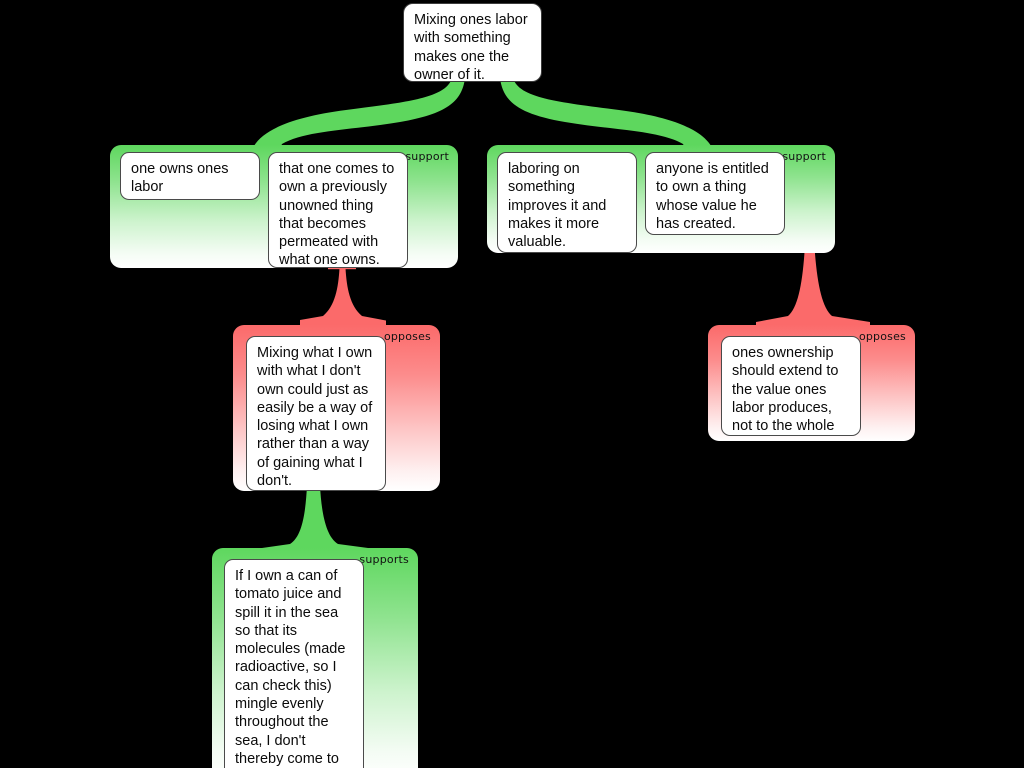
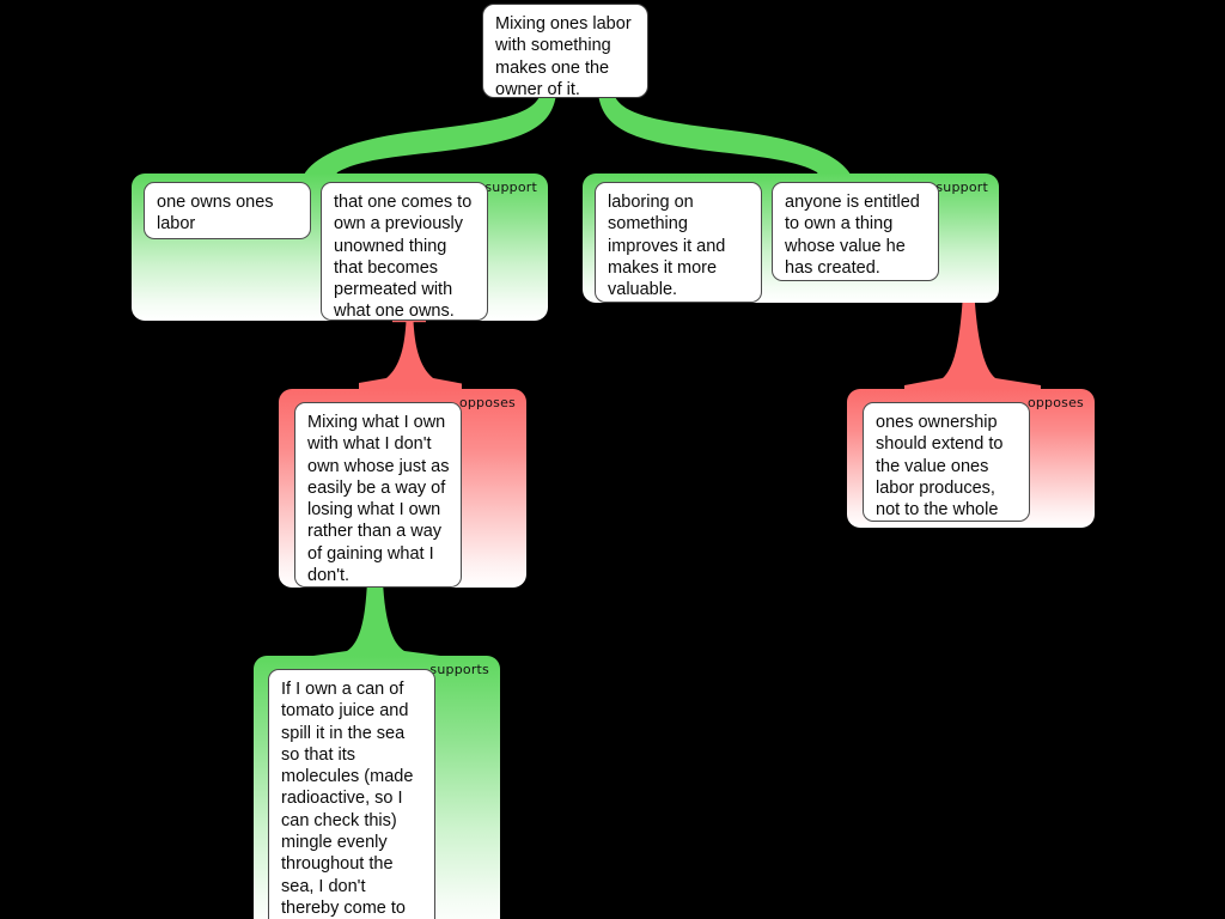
  Mixing ones labor with something makes one the owner of it.
  support
  one owns ones labor
  that one comes to own a previously unowned thing that becomes permeated with what one owns.
  support
  laboring on something improves it and makes it more valuable.
  anyone is entitled to own a thing whose value he has created.
  opposes
- Mixing what I own with what I don't own could just as easily be a way of losing what I own rather than a way of gaining what I don't.
+ Mixing what I own with what I don't own whose just as easily be a way of losing what I own rather than a way of gaining what I don't.
  opposes
  ones ownership should extend to the value ones labor produces, not to the whole
  supports
  If I own a can of tomato juice and spill it in the sea so that its molecules (made radioactive, so I can check this) mingle evenly throughout the sea, I don't thereby come to
